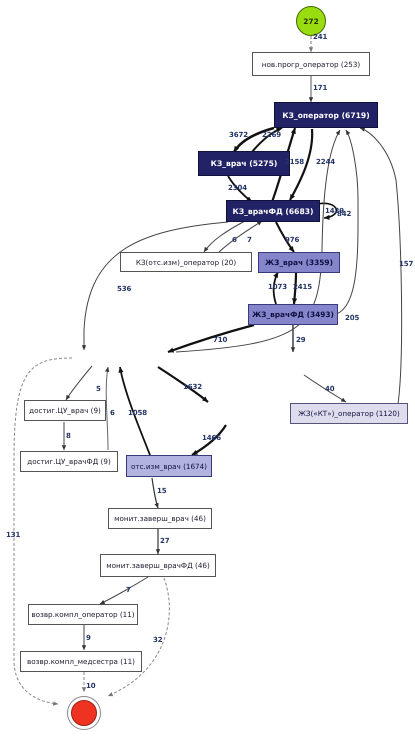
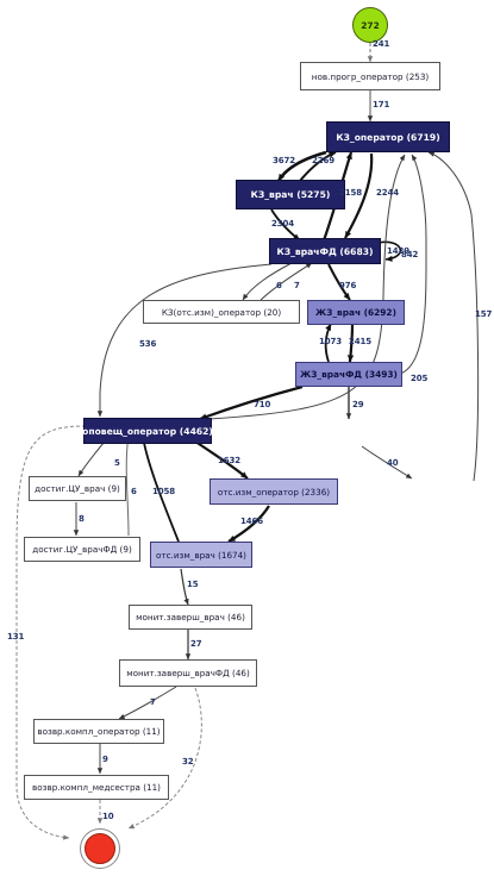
  272
  нов.прогр_оператор (253)
  КЗ_оператор (6719)
  КЗ_врач (5275)
  КЗ_врачФД (6683)
  КЗ(отс.изм)_оператор (20)
- ЖЗ_врач (3359)
+ ЖЗ_врач (6292)
  ЖЗ_врачФД (3493)
+ оповещ_оператор (4462)
  достиг.ЦУ_врач (9)
  достиг.ЦУ_врачФД (9)
+ отс.изм_оператор (2336)
  отс.изм_врач (1674)
- ЖЗ(«КТ»)_оператор (1120)
  монит.заверш_врач (46)
  монит.заверш_врачФД (46)
  возвр.компл_оператор (11)
  возвр.компл_медсестра (11)
  241
  171
  3672
  2269
  2158
  2244
  2304
  1429
  6
  7
  976
  1073
  2415
  710
  29
  536
  842
  205
  157
  5
  6
  8
  1058
  1632
  1466
  40
  15
  27
  7
  9
  32
  10
  131
